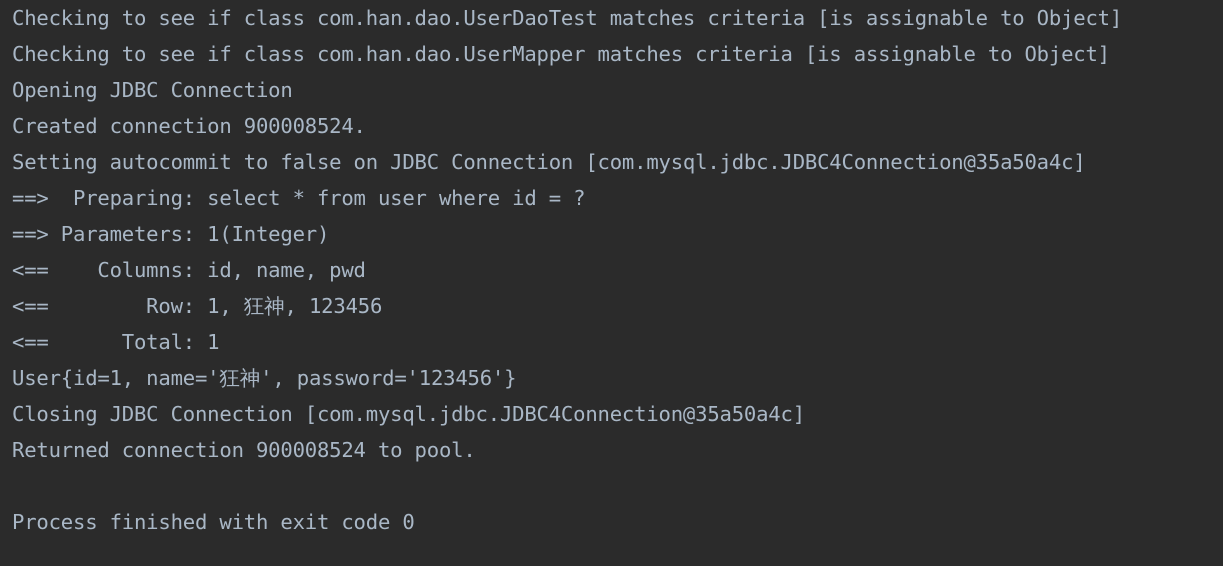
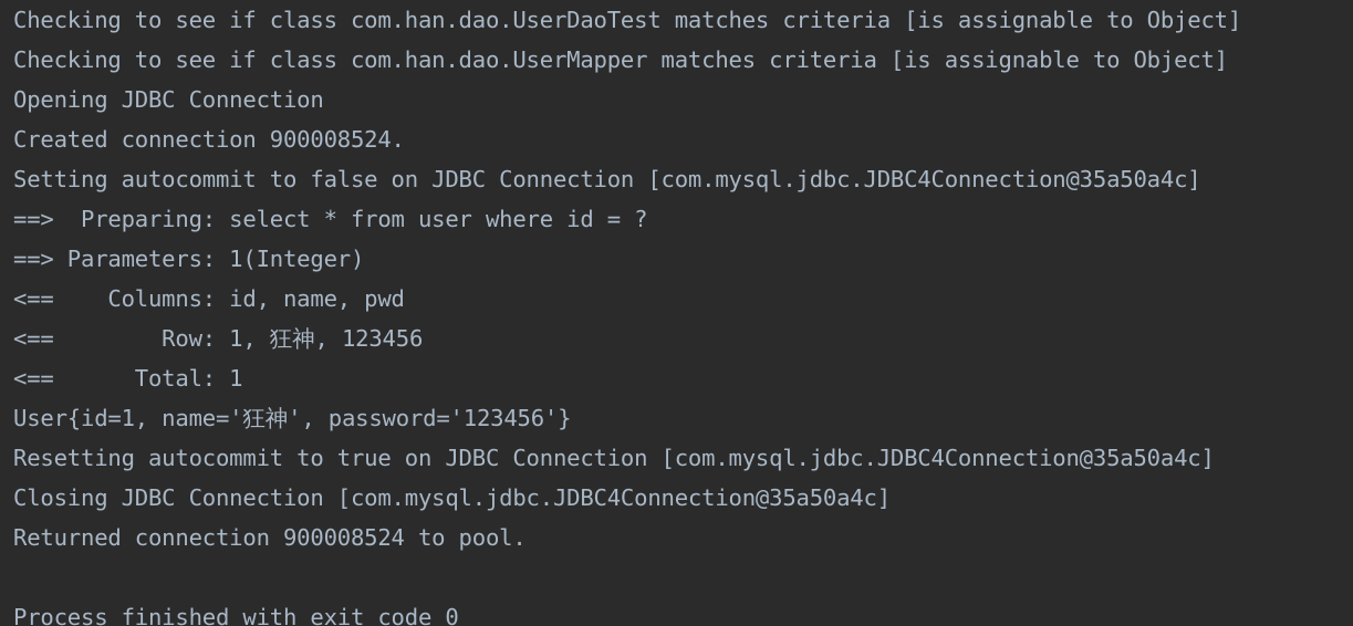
  Checking to see if class com.han.dao.UserDaoTest matches criteria [is assignable to Object]
  Checking to see if class com.han.dao.UserMapper matches criteria [is assignable to Object]
  Opening JDBC Connection
  Created connection 900008524.
  Setting autocommit to false on JDBC Connection [com.mysql.jdbc.JDBC4Connection@35a50a4c]
  ==> Preparing: select * from user where id = ?
  ==> Parameters: 1(Integer)
  <== Columns: id, name, pwd
  <== Row: 1, 狂神, 123456
  <== Total: 1
  User{id=1, name='狂神', password='123456'}
+ Resetting autocommit to true on JDBC Connection [com.mysql.jdbc.JDBC4Connection@35a50a4c]
  Closing JDBC Connection [com.mysql.jdbc.JDBC4Connection@35a50a4c]
  Returned connection 900008524 to pool.
  Process finished with exit code 0
